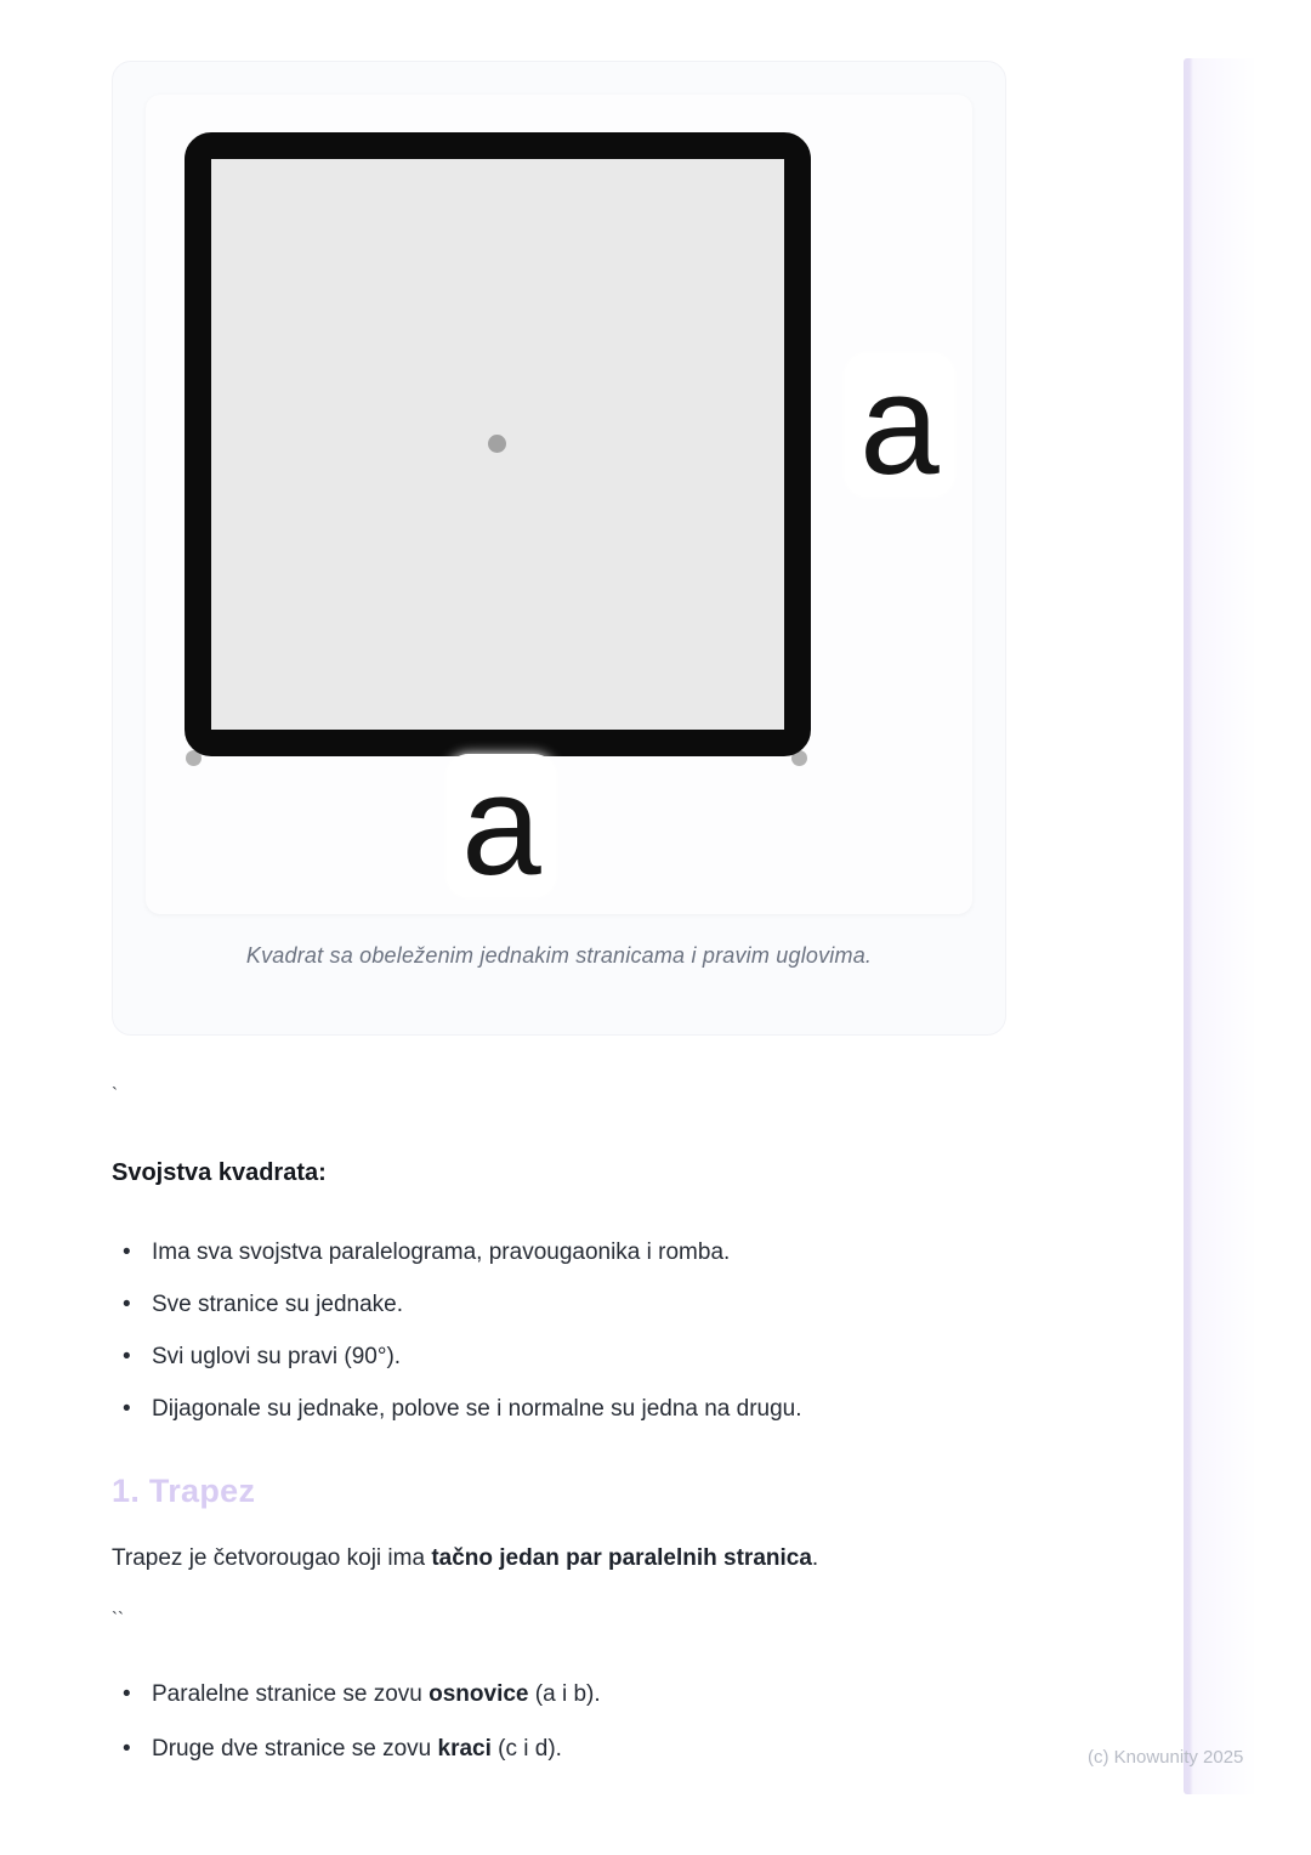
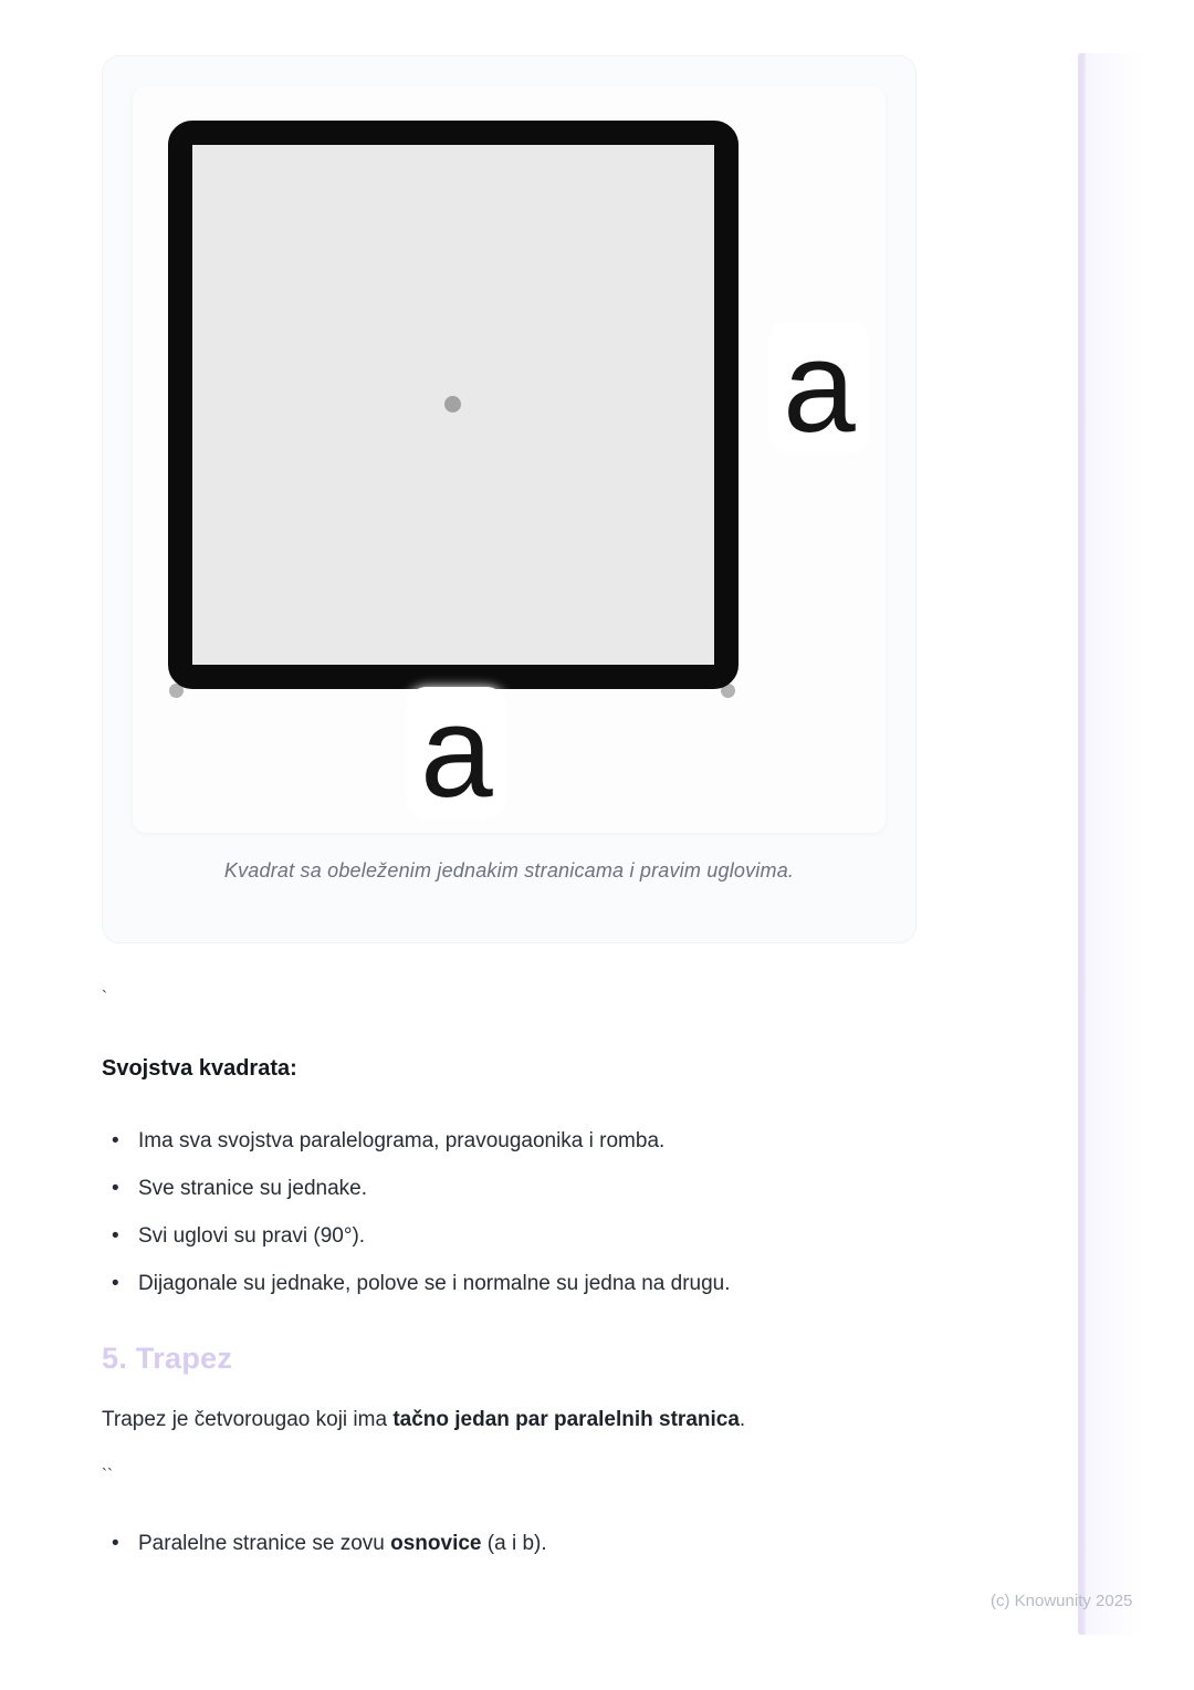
  a
  a
  Kvadrat sa obeleženim jednakim stranicama i pravim uglovima.
  `
  Svojstva kvadrata:
  Ima sva svojstva paralelograma, pravougaonika i romba.
  Sve stranice su jednake.
  Svi uglovi su pravi (90°).
  Dijagonale su jednake, polove se i normalne su jedna na drugu.
- 1. Trapez
+ 5. Trapez
  Trapez je četvorougao koji ima tačno jedan par paralelnih stranica.
  ``
  Paralelne stranice se zovu osnovice (a i b).
- Druge dve stranice se zovu kraci (c i d).
  (c) Knowunity 2025
